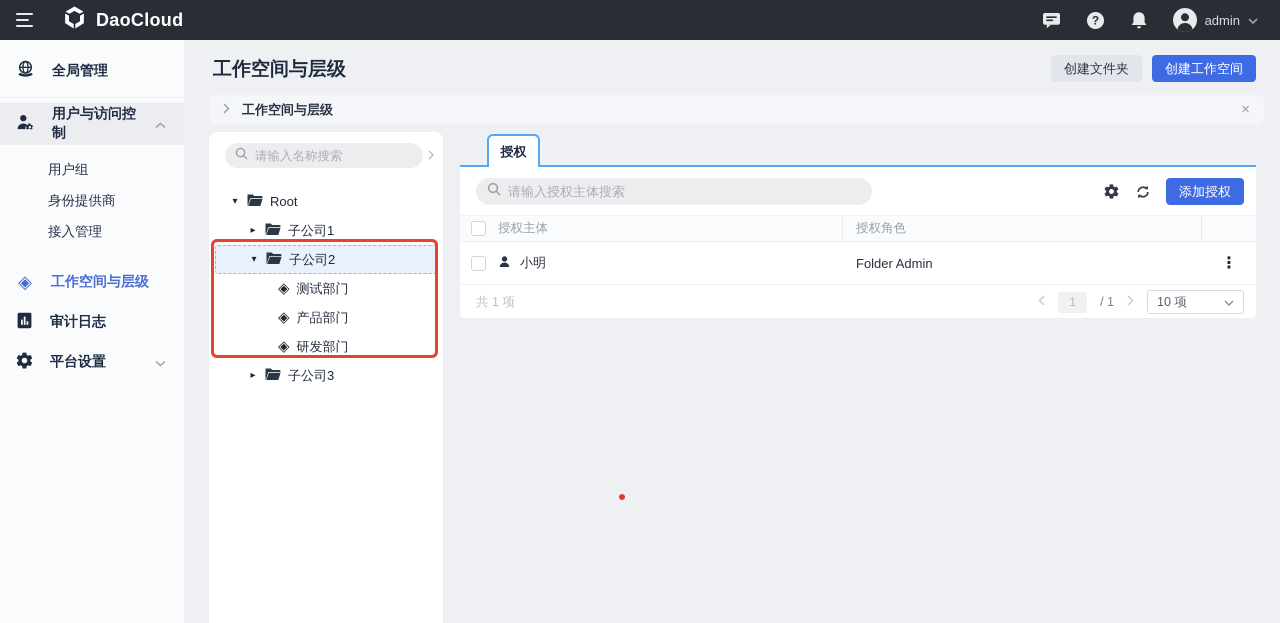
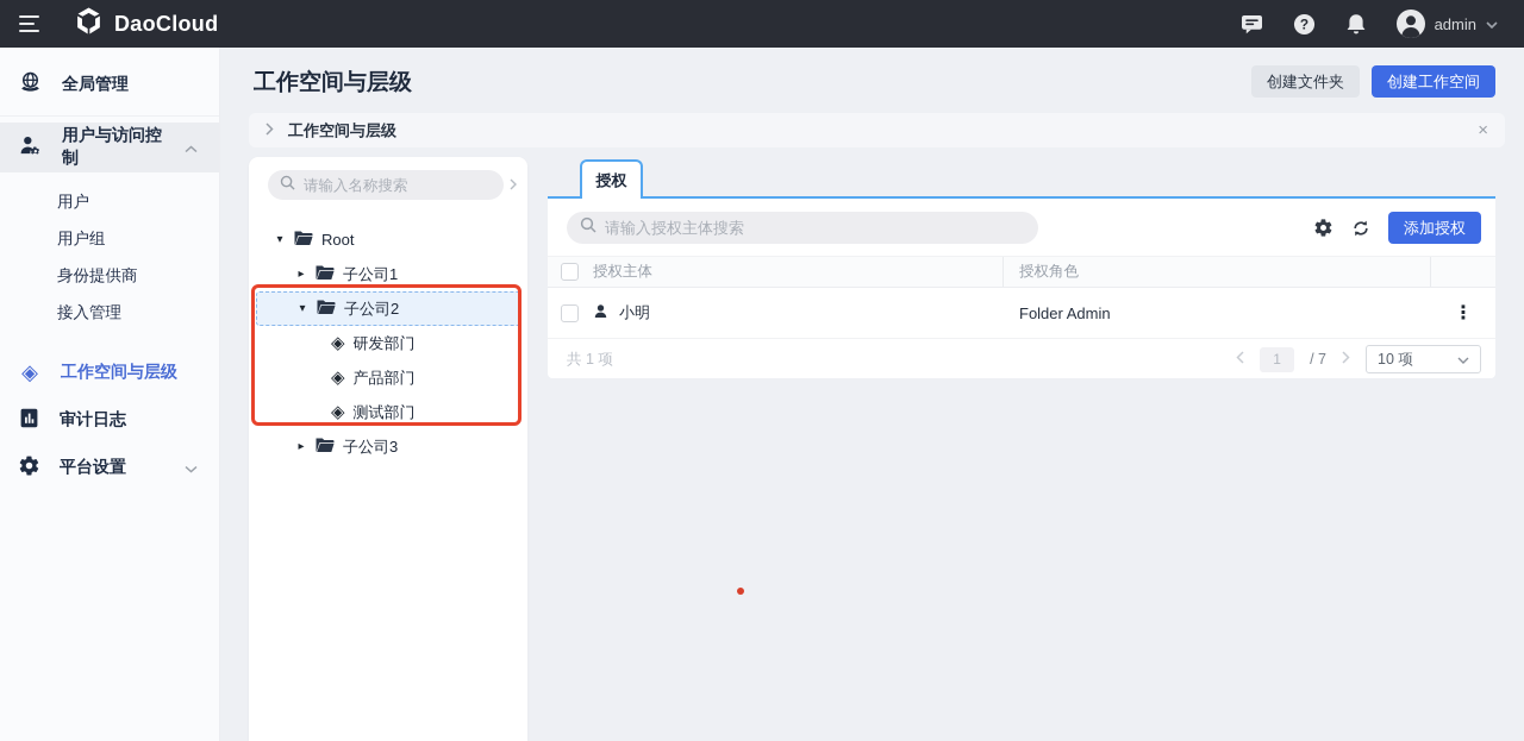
  DaoCloud
  ?
  admin
  全局管理
  用户与访问控制
+ 用户
  用户组
  身份提供商
  接入管理
  ◈
  工作空间与层级
  审计日志
  平台设置
  工作空间与层级
  创建文件夹
  创建工作空间
  工作空间与层级
  ×
  请输入名称搜索
  ▾
  Root
  ▸
  子公司1
  ▾
  子公司2
  ◈
- 测试部门
+ 研发部门
  ◈
  产品部门
  ◈
- 研发部门
+ 测试部门
  ▸
  子公司3
  授权
  请输入授权主体搜索
  添加授权
  授权主体
  授权角色
  小明
  Folder Admin
  ⋮
  共 1 项
  1
- / 1
+ / 7
  10 项
